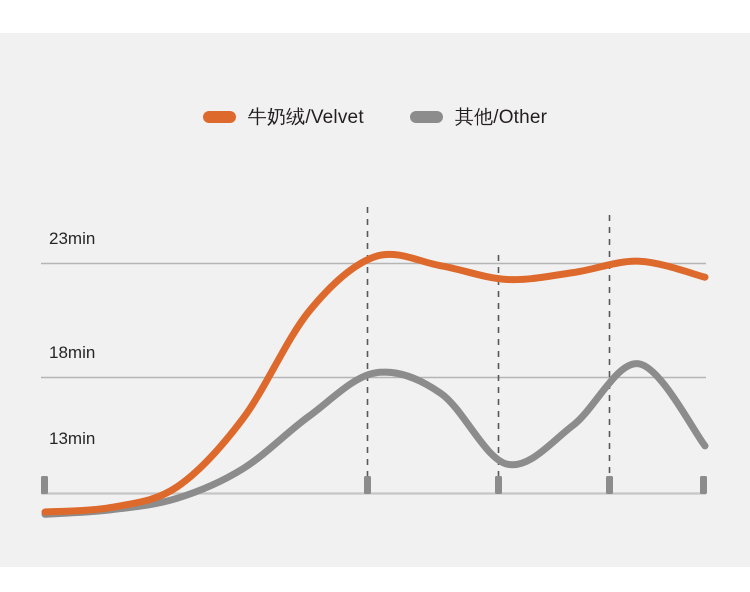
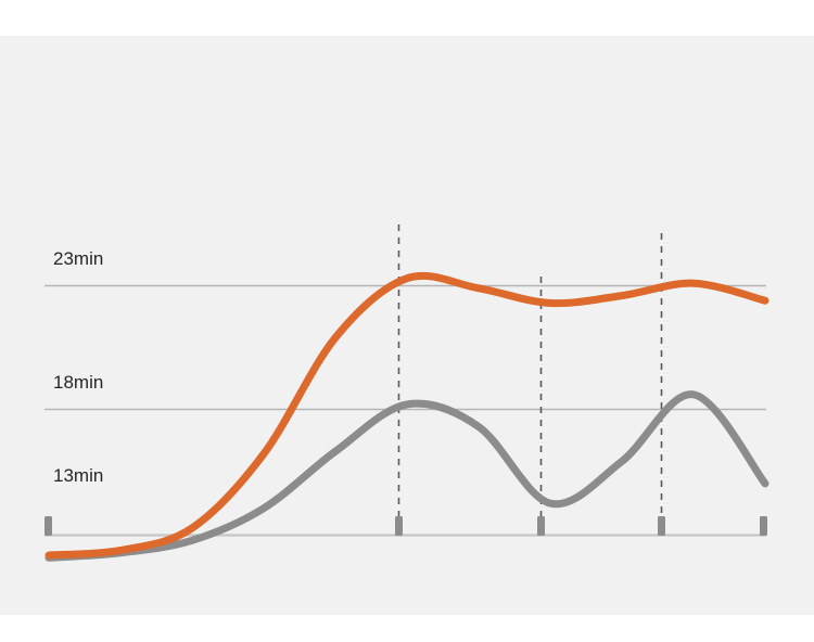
- 牛奶绒/Velvet
- 其他/Other
  23min
  18min
  13min
